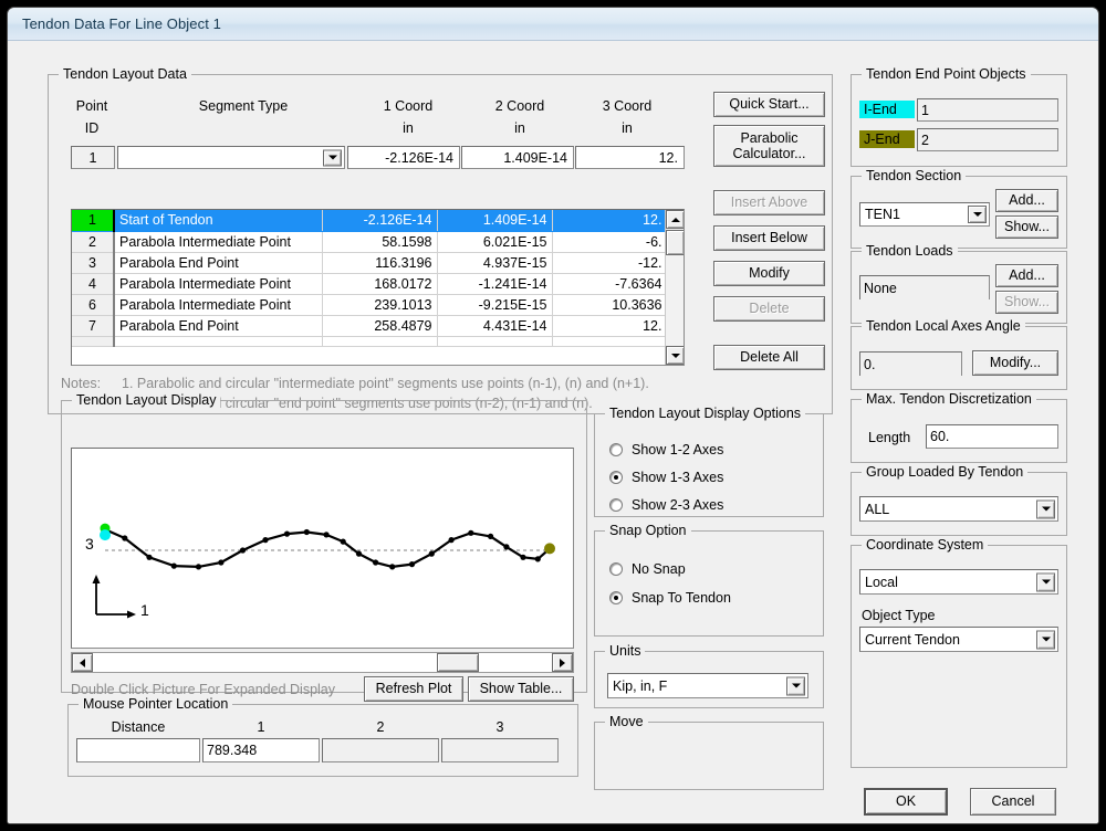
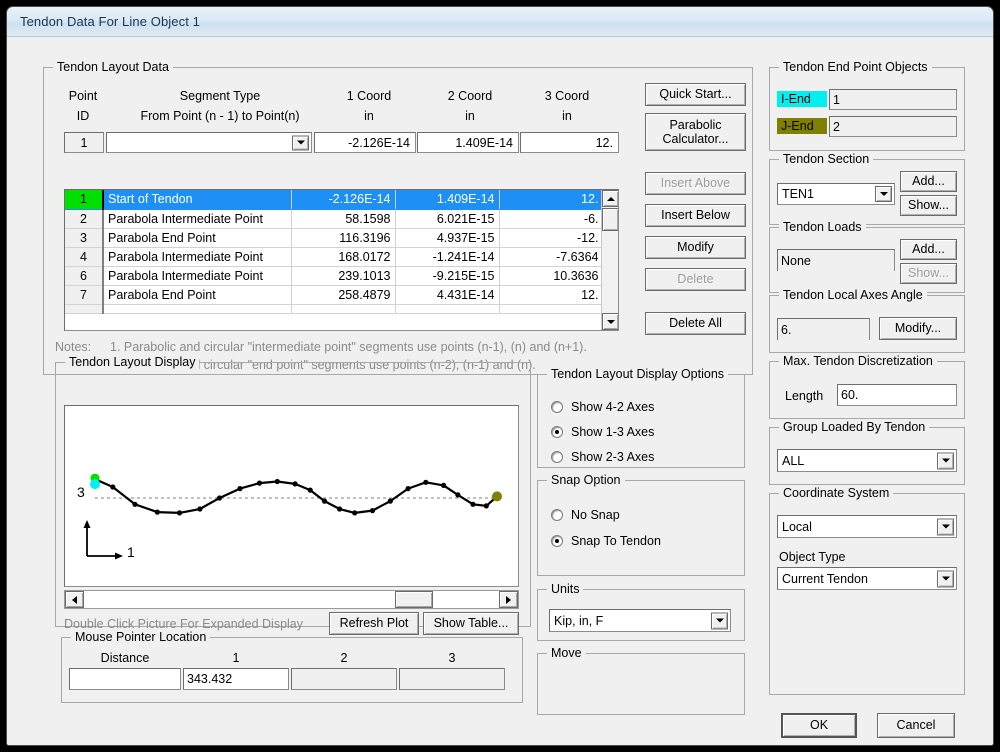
  Tendon Data For Line Object 1
  Tendon Layout Data
  Point
  ID
  Segment Type
+ From Point (n - 1) to Point(n)
  1 Coord
  in
  2 Coord
  in
  3 Coord
  in
  1
  -2.126E-14
  1.409E-14
  12.
  1	Start of Tendon	-2.126E-14	1.409E-14	12.
  2	Parabola Intermediate Point	58.1598	6.021E-15	-6.
  3	Parabola End Point	116.3196	4.937E-15	-12.
  4	Parabola Intermediate Point	168.0172	-1.241E-14	-7.6364
  6	Parabola Intermediate Point	239.1013	-9.215E-15	10.3636
  7	Parabola End Point	258.4879	4.431E-14	12.
  Notes:
  1. Parabolic and circular "intermediate point" segments use points (n-1), (n) and (n+1).
  circular "end point" segments use points (n-2), (n-1) and (n).
  Quick Start...
  Parabolic
  Calculator...
  Insert Above
  Insert Below
  Modify
  Delete
  Delete All
  Tendon End Point Objects
  I-End
  1
  J-End
  2
  Tendon Section
  TEN1
  Add...
  Show...
  Tendon Loads
  None
  Add...
  Show...
  Tendon Local Axes Angle
- 0.
+ 6.
  Modify...
  Max. Tendon Discretization
  Length
  60.
  Group Loaded By Tendon
  ALL
  Coordinate System
  Local
  Object Type
  Current Tendon
  Tendon Layout Display
  3
  1
  Double Click Picture For Expanded Display
  Refresh Plot
  Show Table...
  Tendon Layout Display Options
- Show 1-2 Axes
+ Show 4-2 Axes
  Show 1-3 Axes
  Show 2-3 Axes
  Snap Option
  No Snap
  Snap To Tendon
  Units
  Kip, in, F
  Move
  Mouse Pointer Location
  Distance
  1
  2
  3
- 789.348
+ 343.432
  OK
  Cancel
